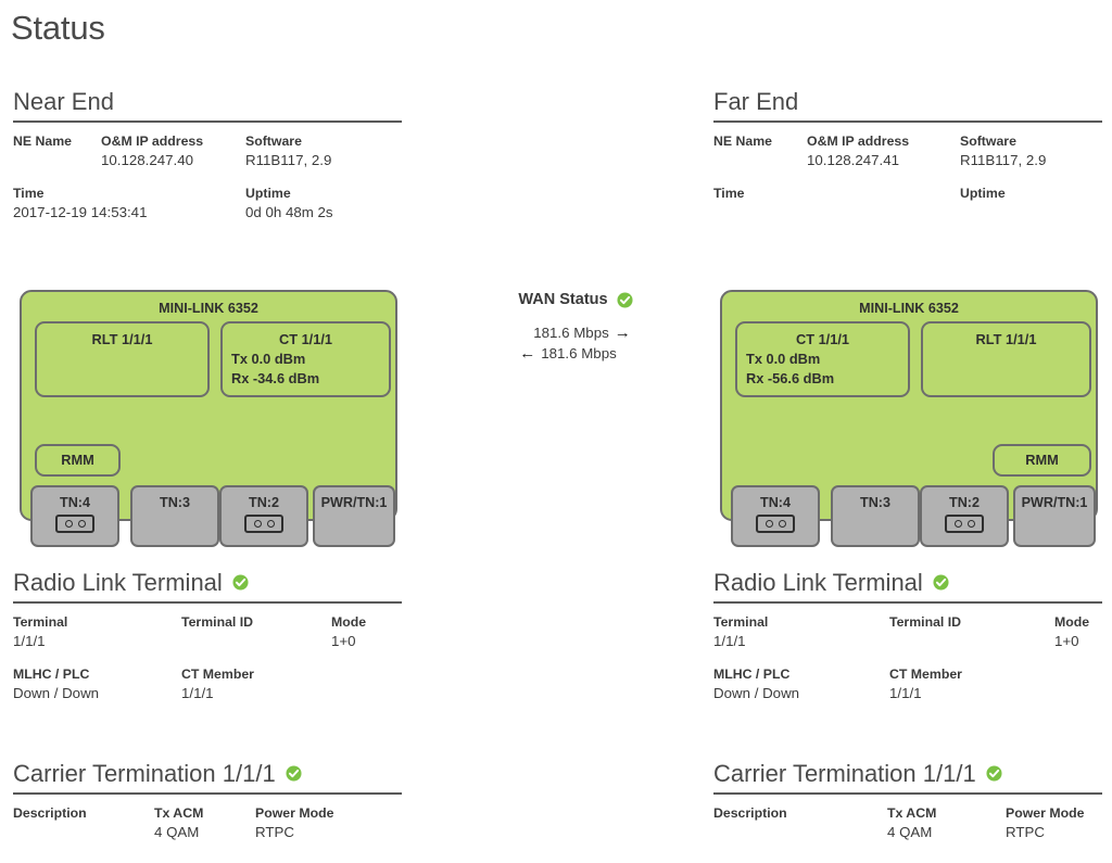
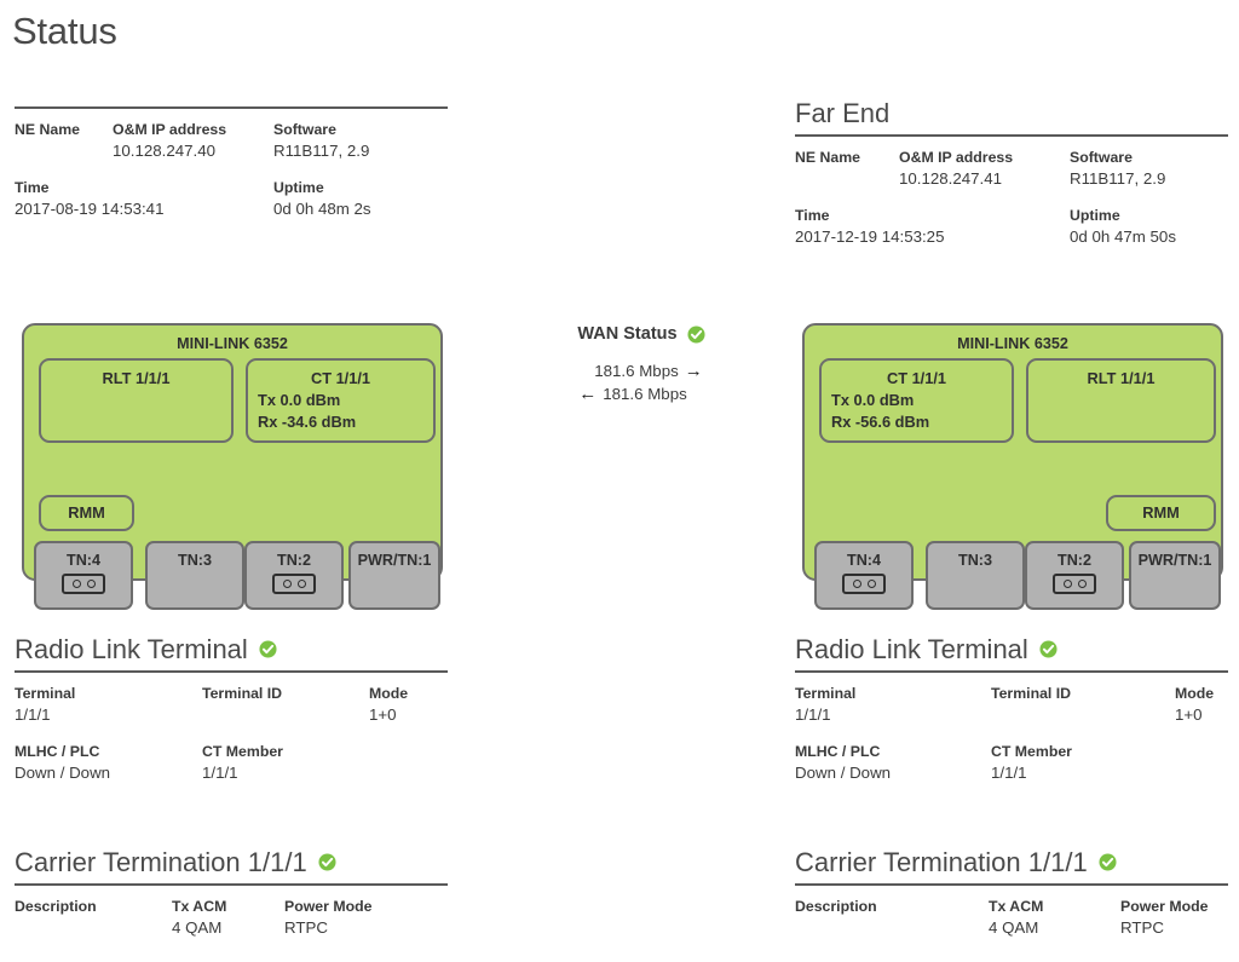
  Status
- Near End
  NE Name
  O&M IP address
  Software
  10.128.247.40
  R11B117, 2.9
  Time
  Uptime
- 2017-12-19 14:53:41
+ 2017-08-19 14:53:41
  0d 0h 48m 2s
  MINI-LINK 6352
  RLT 1/1/1
  CT 1/1/1
  Tx 0.0 dBm
  Rx -34.6 dBm
  RMM
  TN:4
  TN:3
  TN:2
  PWR/TN:1
  Radio Link Terminal
  Terminal
  Terminal ID
  Mode
  1/1/1
  1+0
  MLHC / PLC
  CT Member
  Down / Down
  1/1/1
  Carrier Termination 1/1/1
  Description
  Tx ACM
  Power Mode
  4 QAM
  RTPC
  WAN Status
  181.6 Mbps
  →
  ←
  181.6 Mbps
  Far End
  NE Name
  O&M IP address
  Software
  10.128.247.41
  R11B117, 2.9
  Time
  Uptime
+ 2017-12-19 14:53:25
+ 0d 0h 47m 50s
  MINI-LINK 6352
  CT 1/1/1
  Tx 0.0 dBm
  Rx -56.6 dBm
  RLT 1/1/1
  RMM
  TN:4
  TN:3
  TN:2
  PWR/TN:1
  Radio Link Terminal
  Terminal
  Terminal ID
  Mode
  1/1/1
  1+0
  MLHC / PLC
  CT Member
  Down / Down
  1/1/1
  Carrier Termination 1/1/1
  Description
  Tx ACM
  Power Mode
  4 QAM
  RTPC
